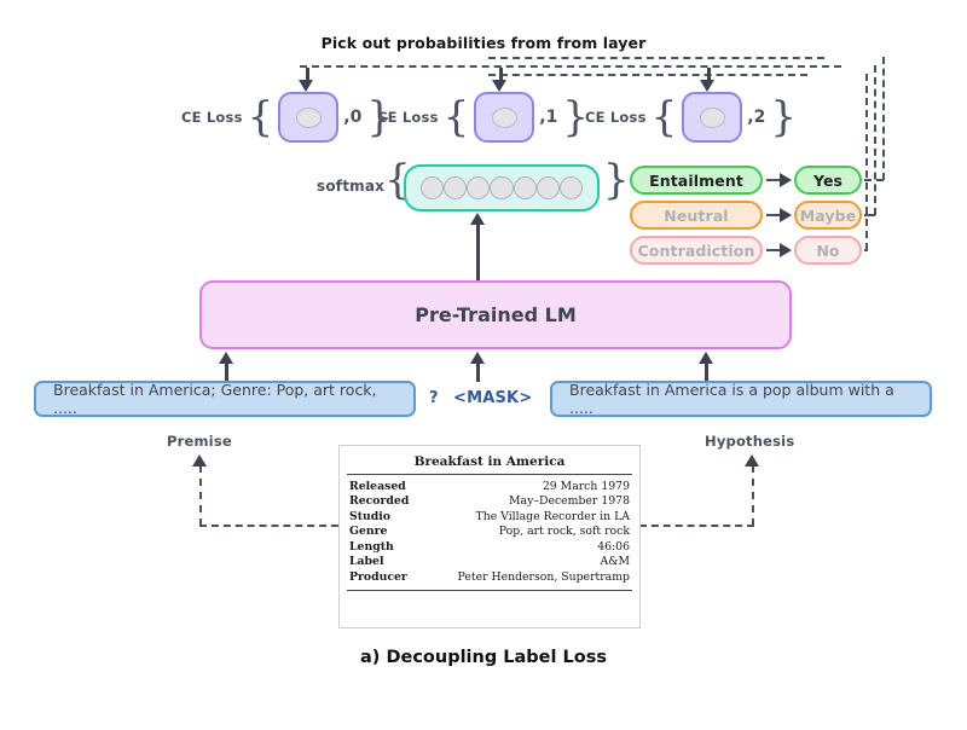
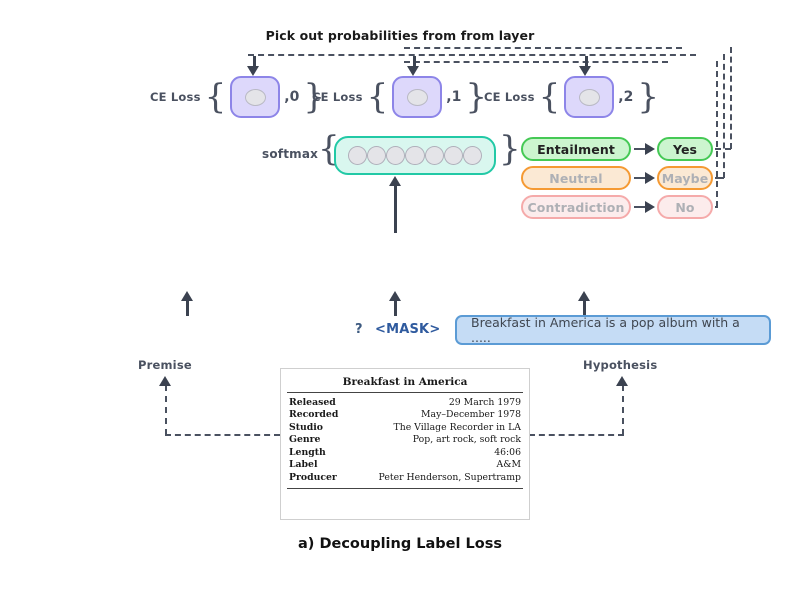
  Pick out probabilities from from layer
  CE Loss
  {
  ,0
  }
  CE Loss
  {
  ,1
  }
  CE Loss
  {
  ,2
  }
  softmax
  {
  }
  Entailment
  Neutral
  Contradiction
  Yes
  Maybe
  No
- Pre-Trained LM
- Breakfast in America; Genre: Pop, art rock, .....
  ?
  <MASK>
  Breakfast in America is a pop album with a .....
  Premise
  Hypothesis
  Breakfast in America
  Released	29 March 1979
  Recorded	May–December 1978
  Studio	The Village Recorder in LA
  Genre	Pop, art rock, soft rock
  Length	46:06
  Label	A&M
  Producer	Peter Henderson, Supertramp
  a) Decoupling Label Loss
